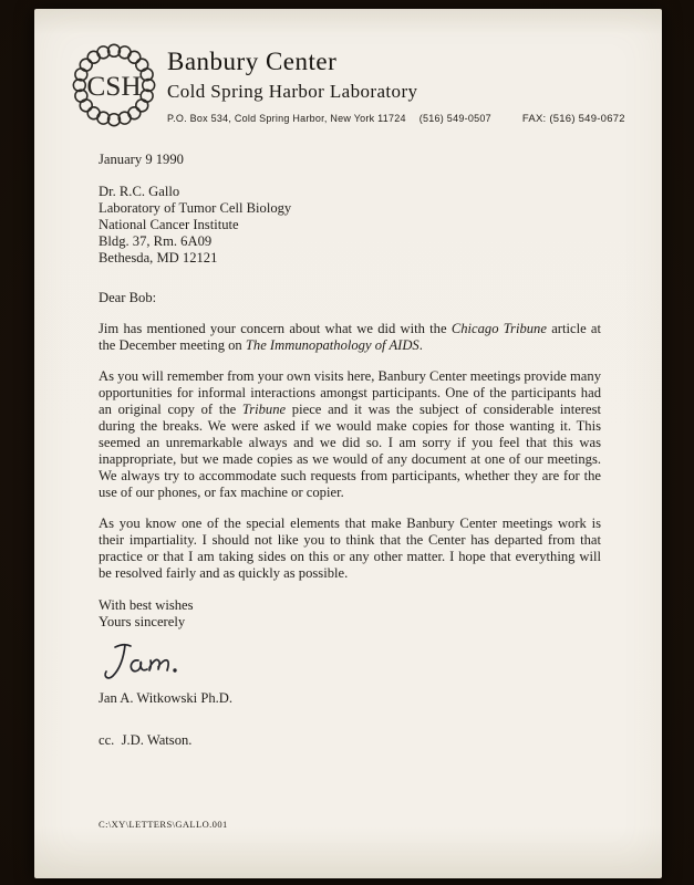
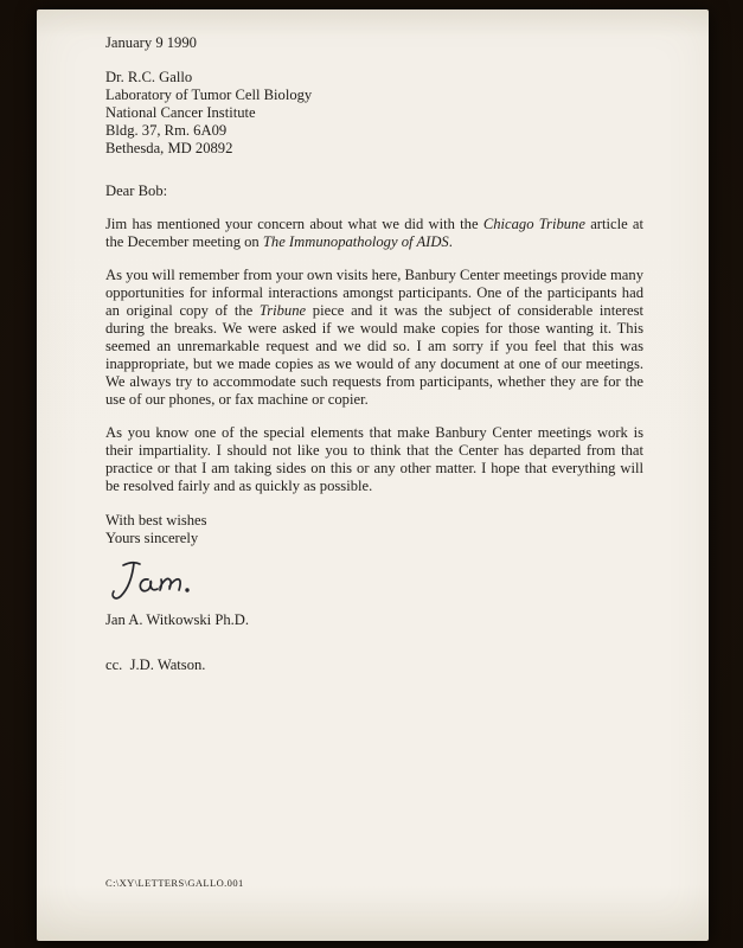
- CSH
- Banbury Center
- Cold Spring Harbor Laboratory
- P.O. Box 534, Cold Spring Harbor, New York 11724
- (516) 549-0507
- FAX: (516) 549-0672
  January 9 1990
  Dr. R.C. Gallo
  Laboratory of Tumor Cell Biology
  National Cancer Institute
  Bldg. 37, Rm. 6A09
- Bethesda, MD 12121
+ Bethesda, MD 20892
  Dear Bob:
  Jim has mentioned your concern about what we did with the Chicago Tribune article at the December meeting on The Immunopathology of AIDS.
- As you will remember from your own visits here, Banbury Center meetings provide many opportunities for informal interactions amongst participants. One of the participants had an original copy of the Tribune piece and it was the subject of considerable interest during the breaks. We were asked if we would make copies for those wanting it. This seemed an unremarkable always and we did so. I am sorry if you feel that this was inappropriate, but we made copies as we would of any document at one of our meetings. We always try to accommodate such requests from participants, whether they are for the use of our phones, or fax machine or copier.
+ As you will remember from your own visits here, Banbury Center meetings provide many opportunities for informal interactions amongst participants. One of the participants had an original copy of the Tribune piece and it was the subject of considerable interest during the breaks. We were asked if we would make copies for those wanting it. This seemed an unremarkable request and we did so. I am sorry if you feel that this was inappropriate, but we made copies as we would of any document at one of our meetings. We always try to accommodate such requests from participants, whether they are for the use of our phones, or fax machine or copier.
  As you know one of the special elements that make Banbury Center meetings work is their impartiality. I should not like you to think that the Center has departed from that practice or that I am taking sides on this or any other matter. I hope that everything will be resolved fairly and as quickly as possible.
  With best wishes
  Yours sincerely
  Jan A. Witkowski Ph.D.
  cc. J.D. Watson.
  C:\XY\LETTERS\GALLO.001
